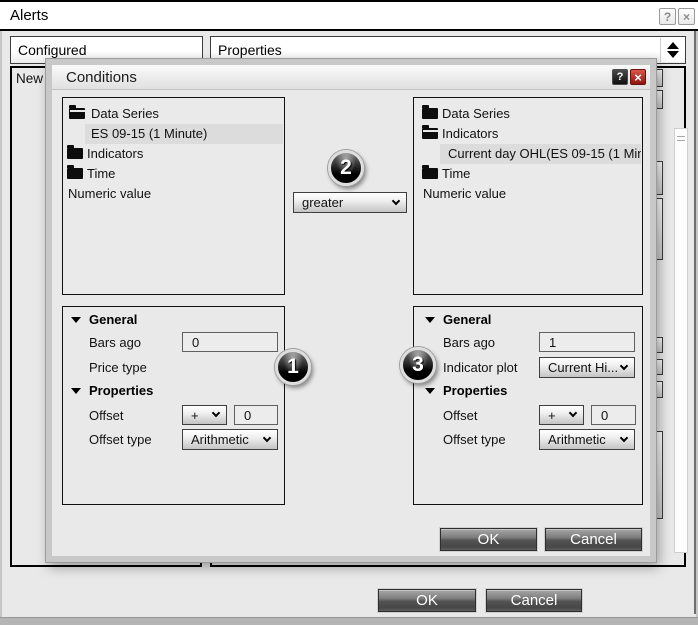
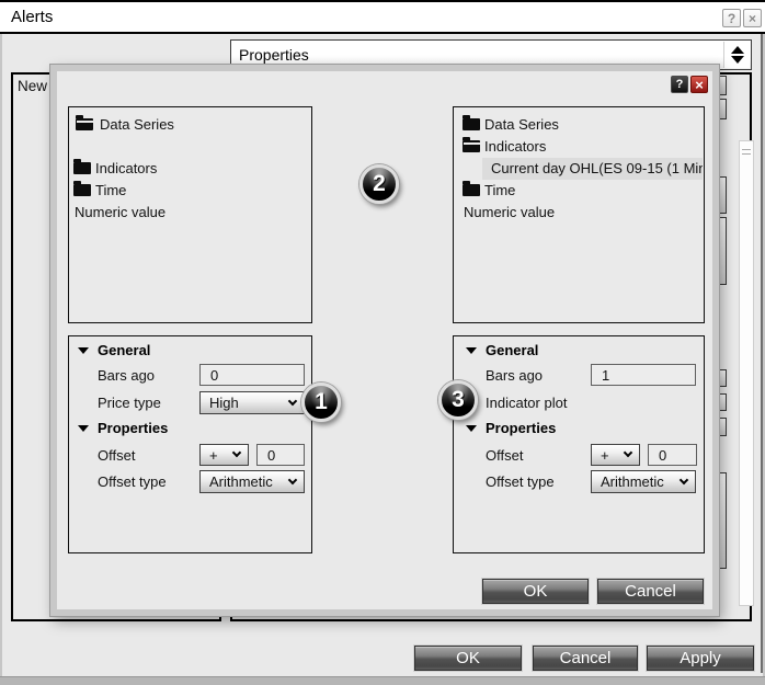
  Alerts
  ?
  ×
- Configured
  Properties
- Conditions
  ?
  ×
  Data Series
- ES 09-15 (1 Minute)
  Indicators
  Time
  Numeric value
  Data Series
  Indicators
  Current day OHL(ES 09-15 (1 Min
  Time
  Numeric value
  2
- greater
  General
  Bars ago
  0
  Price type
+ High
  Properties
  Offset
  +
  0
  Offset type
  Arithmetic
  General
  Bars ago
  1
  Indicator plot
- Current Hi...
  Properties
  Offset
  +
  0
  Offset type
  Arithmetic
  1
  3
  OK
  Cancel
  OK
  Cancel
+ Apply
